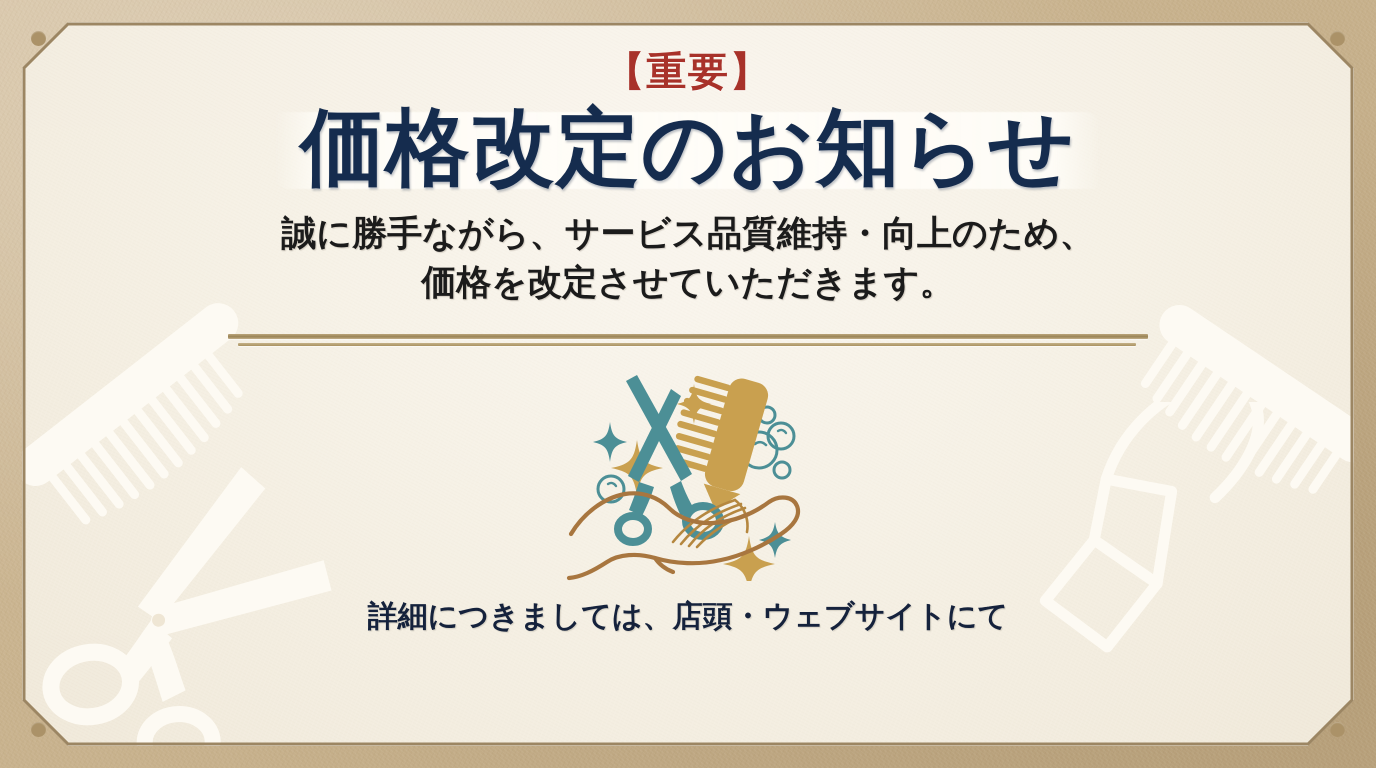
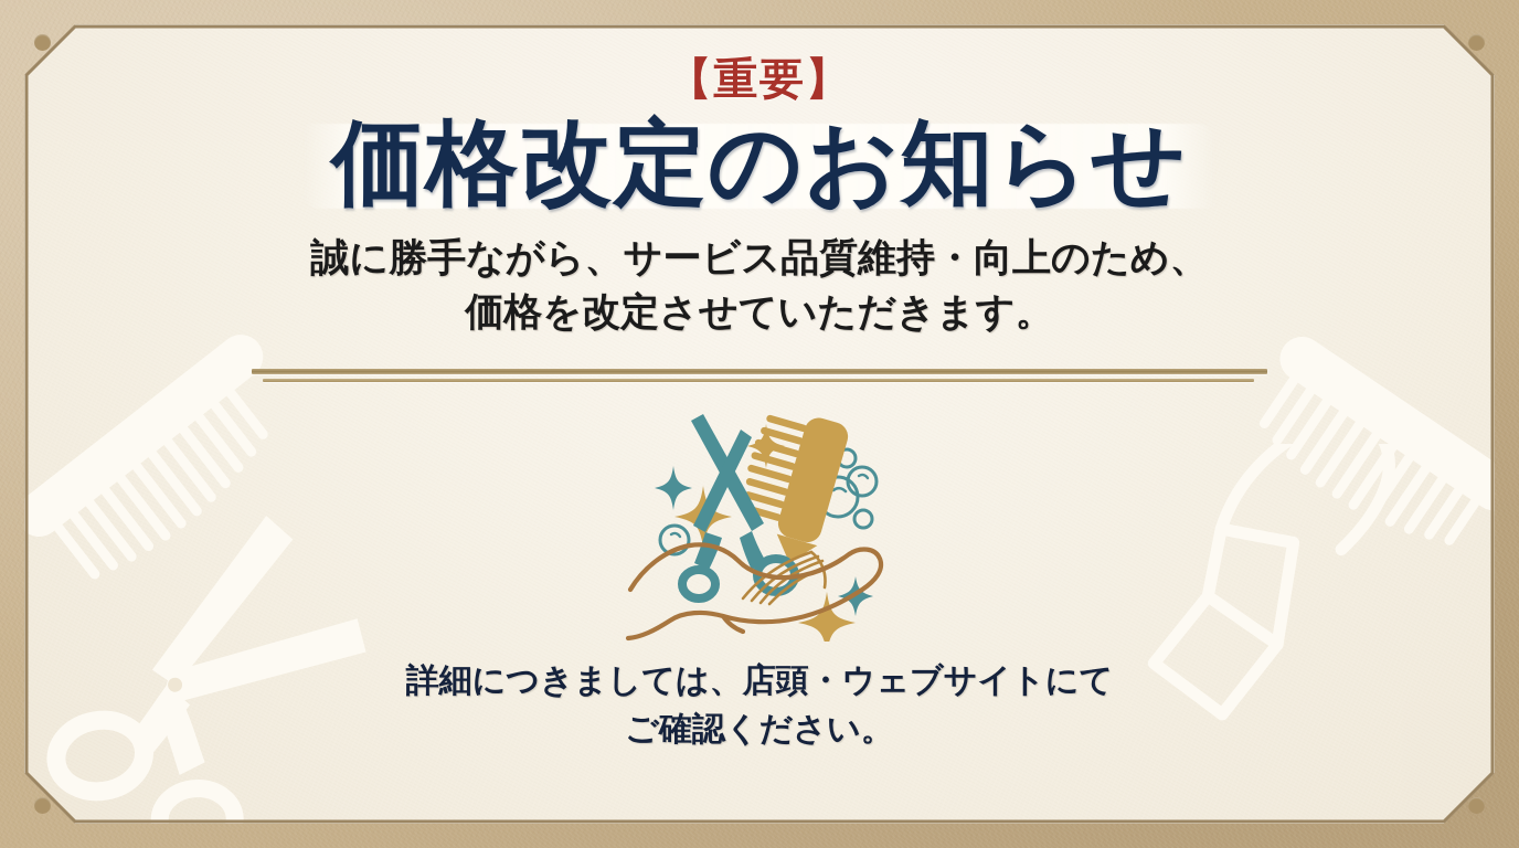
  【重要】
  価格改定のお知らせ
  誠に勝手ながら、サービス品質維持・向上のため、
  価格を改定させていただきます。
  詳細につきましては、店頭・ウェブサイトにて
+ ご確認ください。
